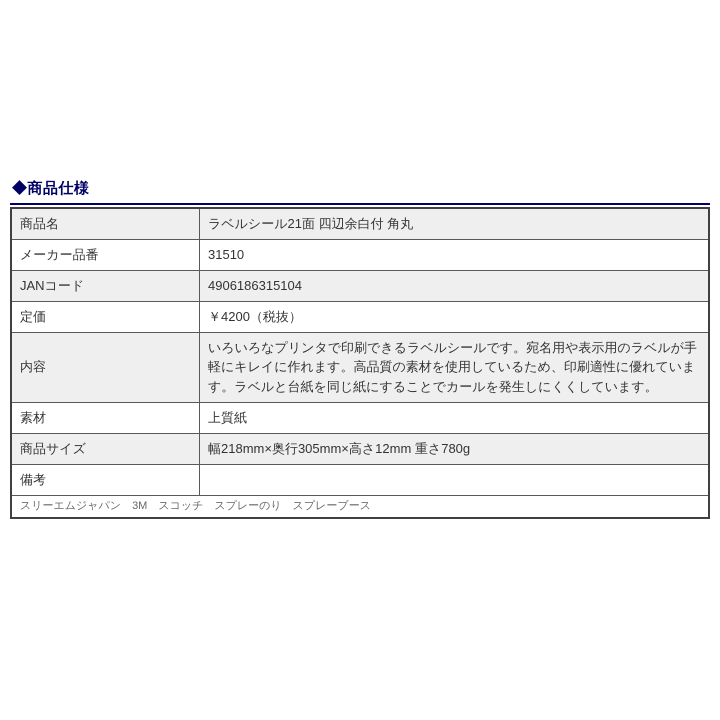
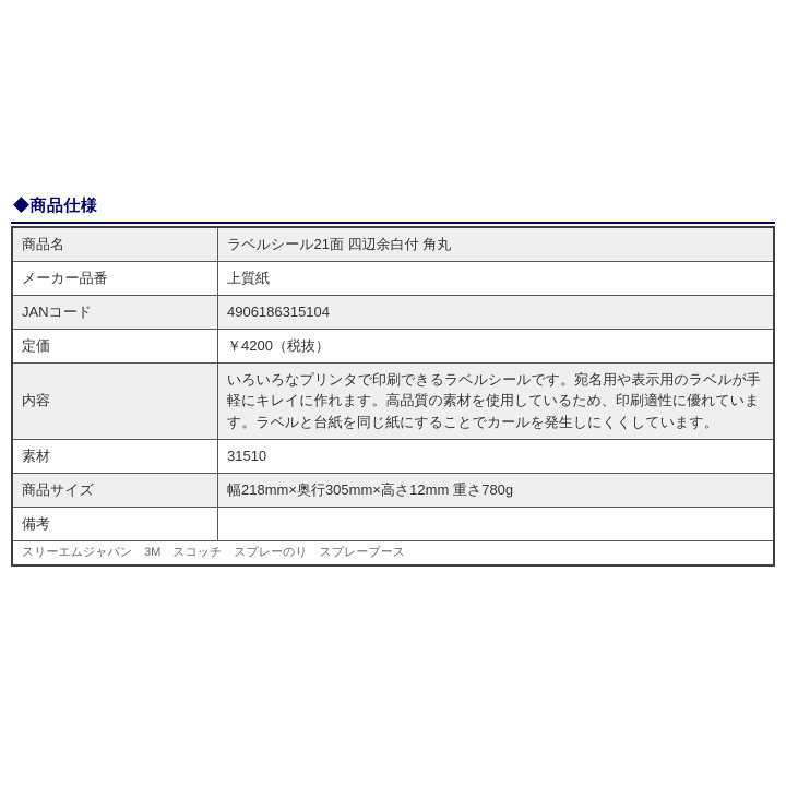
  ◆商品仕様
  商品名	ラベルシール21面 四辺余白付 角丸
- メーカー品番	31510
+ メーカー品番	上質紙
  JANコード	4906186315104
  定価	￥4200（税抜）
  内容	いろいろなプリンタで印刷できるラベルシールです。宛名用や表示用のラベルが手軽にキレイに作れます。高品質の素材を使用しているため、印刷適性に優れています。ラベルと台紙を同じ紙にすることでカールを発生しにくくしています。
- 素材	上質紙
+ 素材	31510
  商品サイズ	幅218mm×奥行305mm×高さ12mm 重さ780g
  備考
  スリーエムジャパン 3M スコッチ スプレーのり スプレーブース
